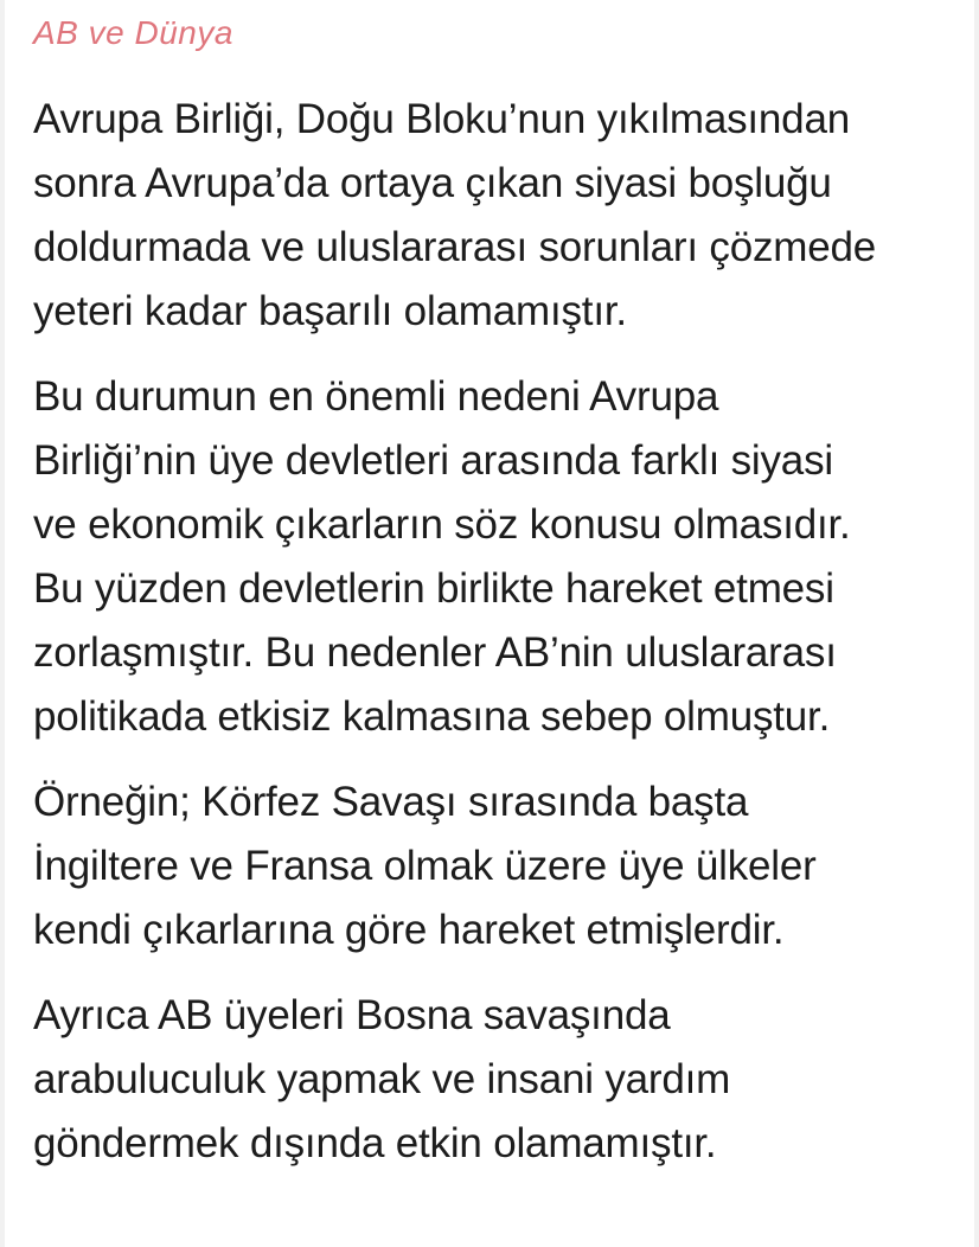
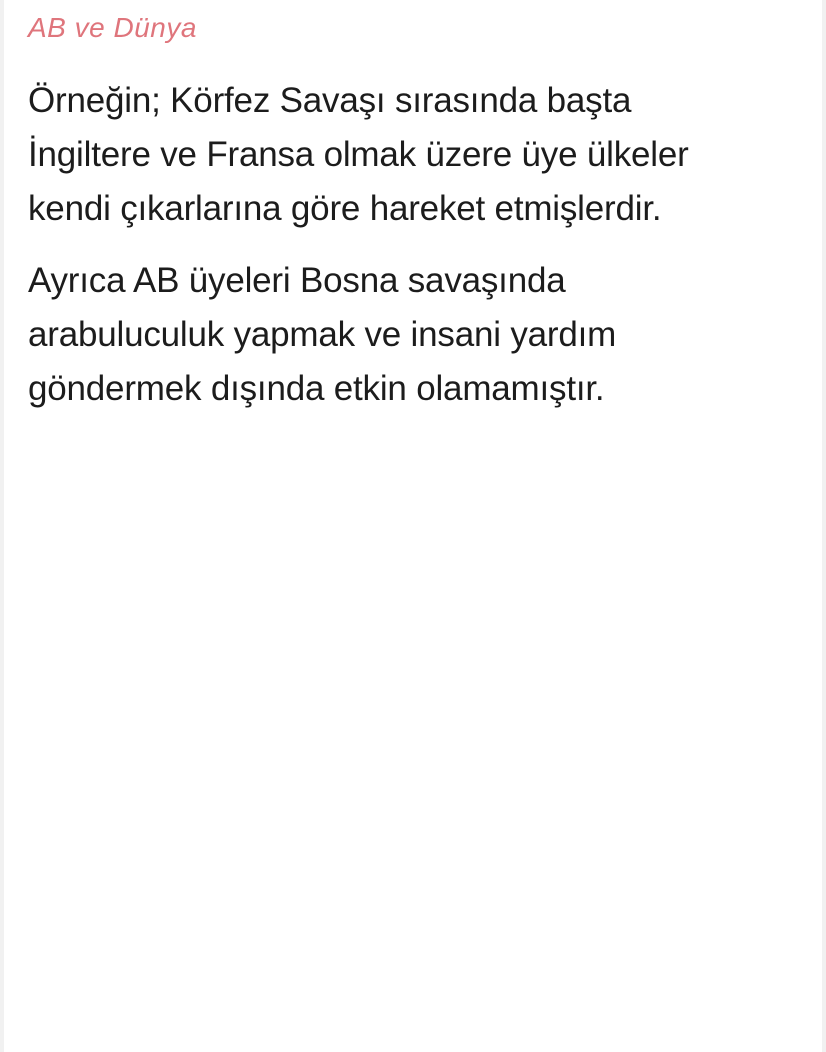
  AB ve Dünya
- Avrupa Birliği, Doğu Bloku’nun yıkılmasından
- sonra Avrupa’da ortaya çıkan siyasi boşluğu
- doldurmada ve uluslararası sorunları çözmede
- yeteri kadar başarılı olamamıştır.
- Bu durumun en önemli nedeni Avrupa
- Birliği’nin üye devletleri arasında farklı siyasi
- ve ekonomik çıkarların söz konusu olmasıdır.
- Bu yüzden devletlerin birlikte hareket etmesi
- zorlaşmıştır. Bu nedenler AB’nin uluslararası
- politikada etkisiz kalmasına sebep olmuştur.
  Örneğin; Körfez Savaşı sırasında başta
  İngiltere ve Fransa olmak üzere üye ülkeler
  kendi çıkarlarına göre hareket etmişlerdir.
  Ayrıca AB üyeleri Bosna savaşında
  arabuluculuk yapmak ve insani yardım
  göndermek dışında etkin olamamıştır.
